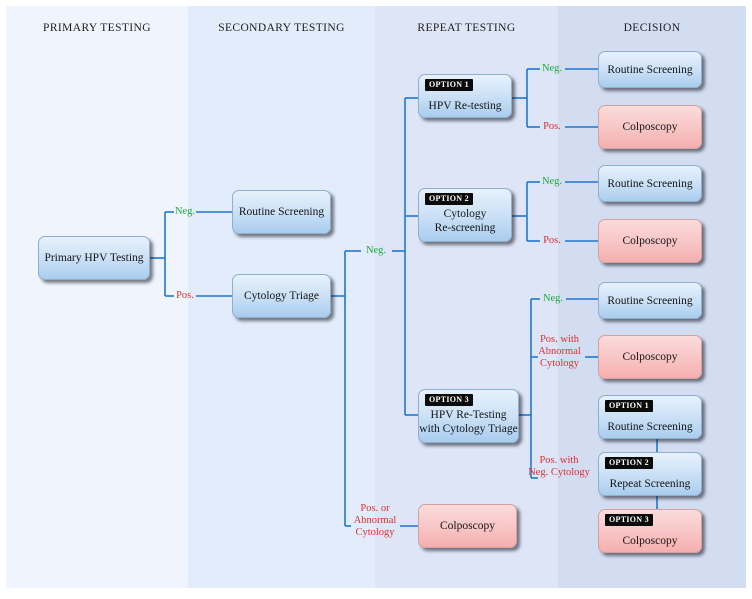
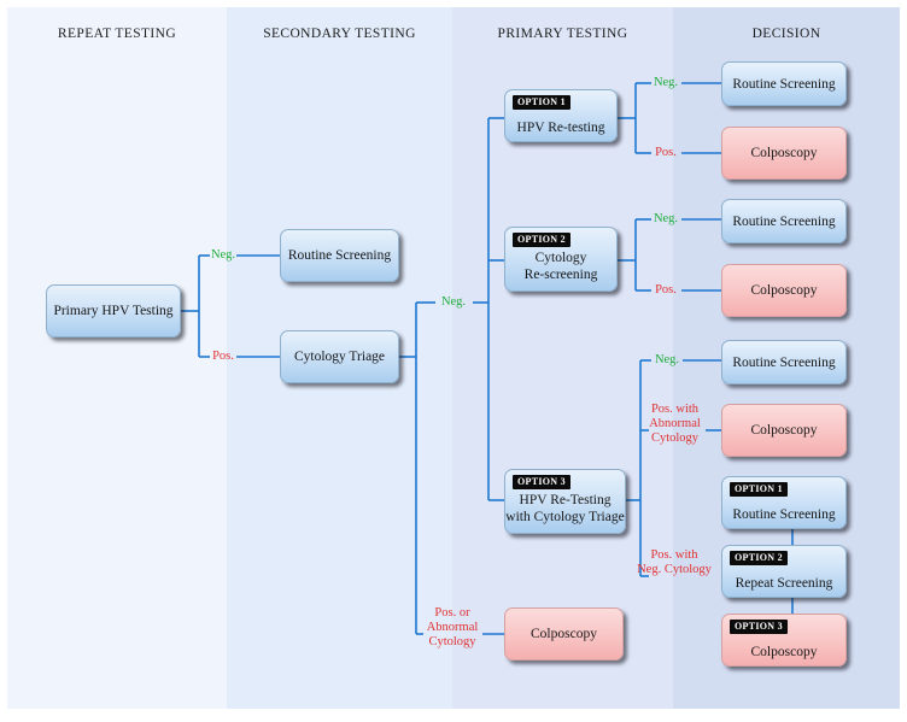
- PRIMARY TESTING
+ REPEAT TESTING
  SECONDARY TESTING
- REPEAT TESTING
+ PRIMARY TESTING
  DECISION
  Primary HPV Testing
  Routine Screening
  Cytology Triage
  OPTION 1
  HPV Re-testing
  OPTION 2
  Cytology
  Re-screening
  OPTION 3
  HPV Re-Testing
  with Cytology Triage
  Colposcopy
  Routine Screening
  Colposcopy
  Routine Screening
  Colposcopy
  Routine Screening
  Colposcopy
  OPTION 1
  Routine Screening
  OPTION 2
  Repeat Screening
  OPTION 3
  Colposcopy
  Neg.
  Pos.
  Neg.
  Pos. or
  Abnormal
  Cytology
  Neg.
  Pos.
  Neg.
  Pos.
  Neg.
  Pos. with
  Abnormal
  Cytology
  Pos. with
  Neg. Cytology
